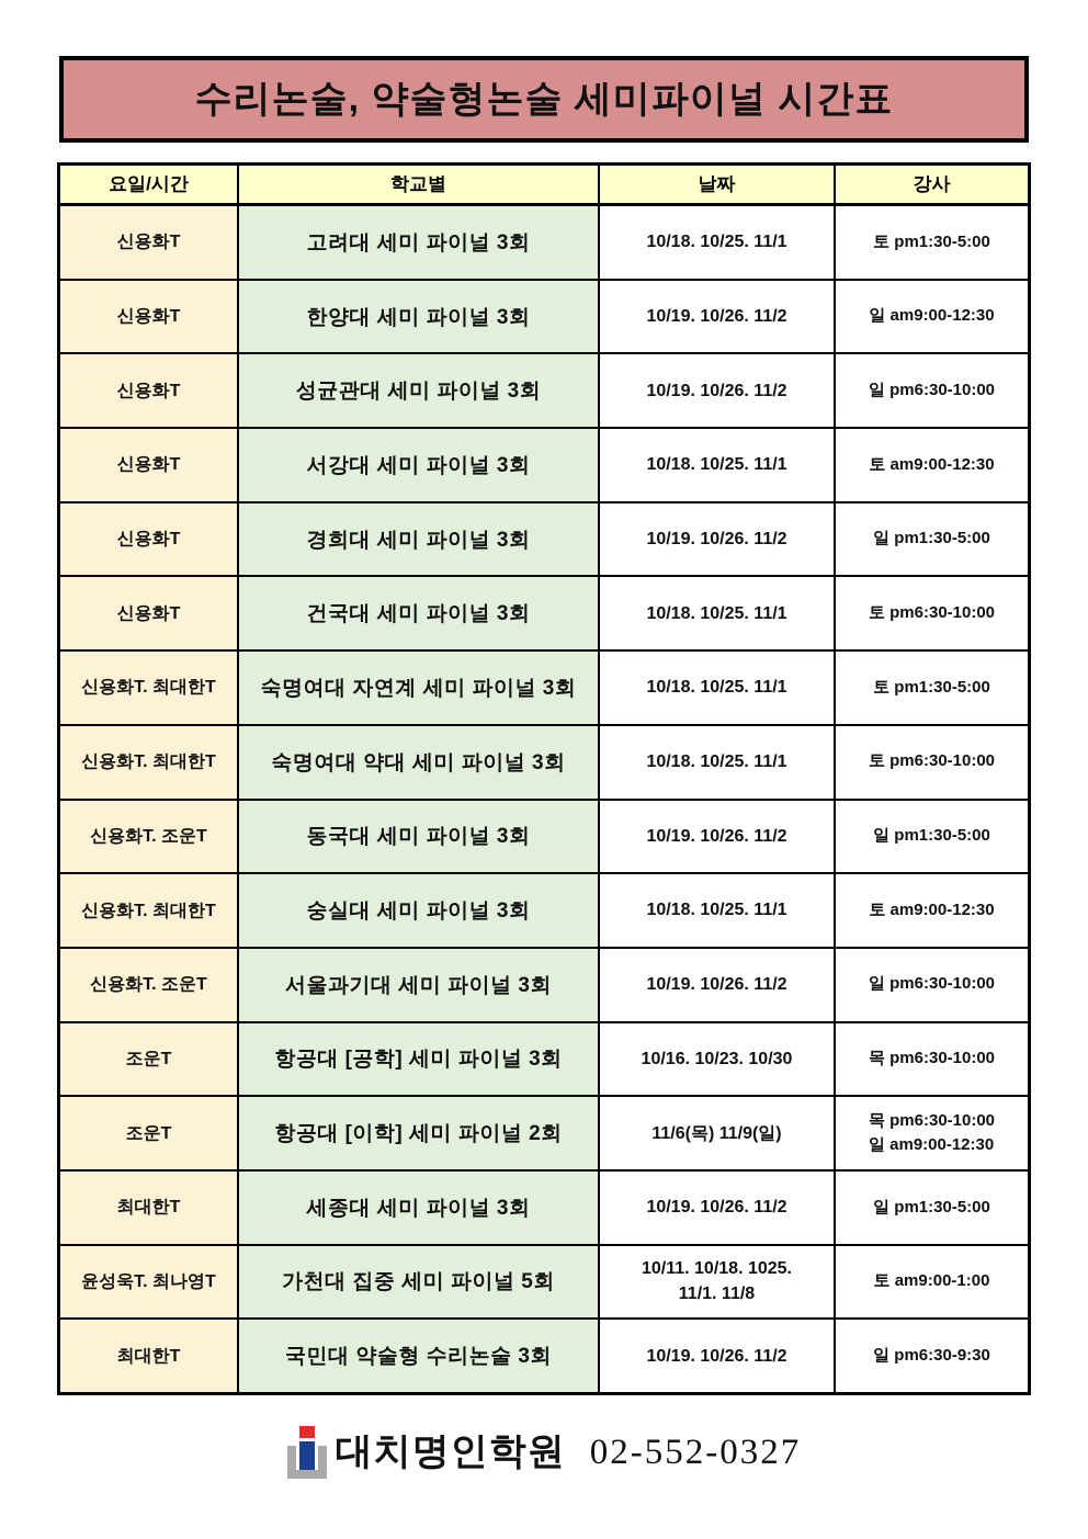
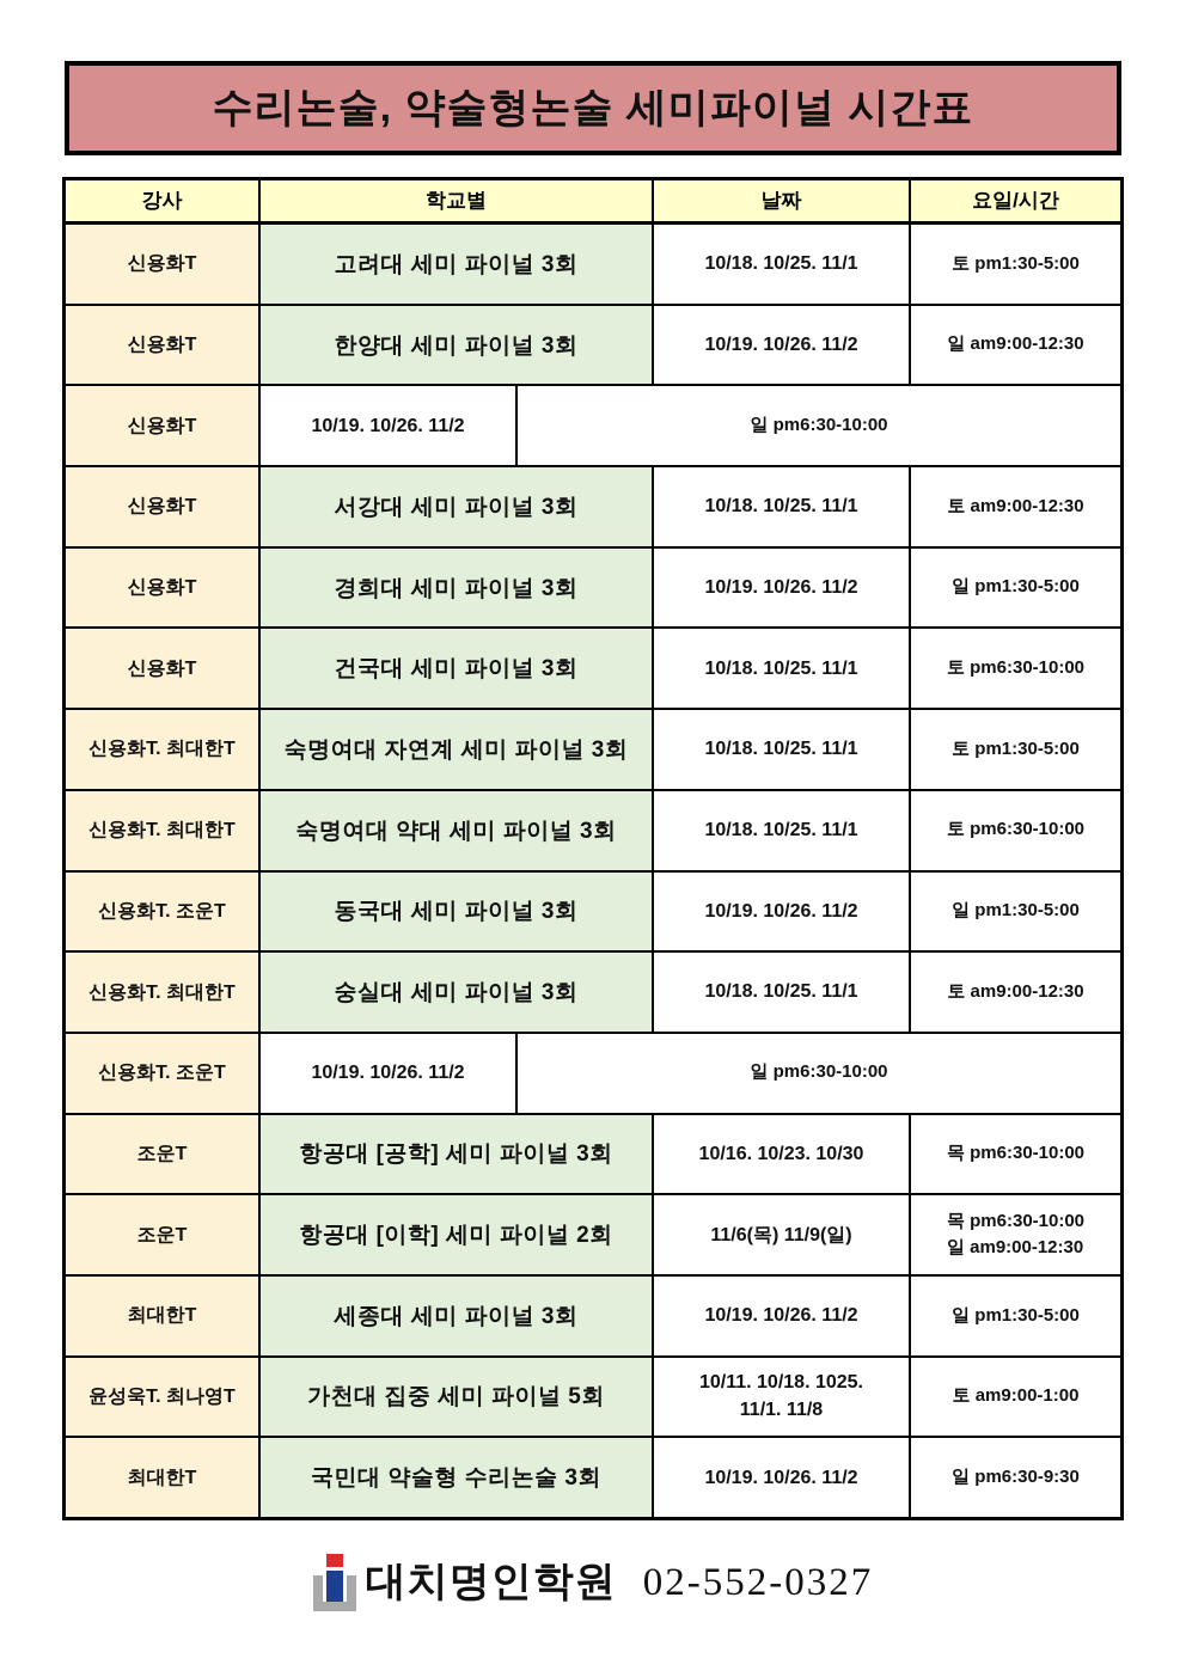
  수리논술, 약술형논술 세미파이널 시간표
- 요일/시간
+ 강사
  학교별
  날짜
- 강사
+ 요일/시간
  신용화T
  고려대 세미 파이널 3회
  10/18. 10/25. 11/1
  토 pm1:30-5:00
  신용화T
  한양대 세미 파이널 3회
  10/19. 10/26. 11/2
  일 am9:00-12:30
  신용화T
- 성균관대 세미 파이널 3회
  10/19. 10/26. 11/2
  일 pm6:30-10:00
  신용화T
  서강대 세미 파이널 3회
  10/18. 10/25. 11/1
  토 am9:00-12:30
  신용화T
  경희대 세미 파이널 3회
  10/19. 10/26. 11/2
  일 pm1:30-5:00
  신용화T
  건국대 세미 파이널 3회
  10/18. 10/25. 11/1
  토 pm6:30-10:00
  신용화T. 최대한T
  숙명여대 자연계 세미 파이널 3회
  10/18. 10/25. 11/1
  토 pm1:30-5:00
  신용화T. 최대한T
  숙명여대 약대 세미 파이널 3회
  10/18. 10/25. 11/1
  토 pm6:30-10:00
  신용화T. 조운T
  동국대 세미 파이널 3회
  10/19. 10/26. 11/2
  일 pm1:30-5:00
  신용화T. 최대한T
  숭실대 세미 파이널 3회
  10/18. 10/25. 11/1
  토 am9:00-12:30
  신용화T. 조운T
- 서울과기대 세미 파이널 3회
  10/19. 10/26. 11/2
  일 pm6:30-10:00
  조운T
  항공대 [공학] 세미 파이널 3회
  10/16. 10/23. 10/30
  목 pm6:30-10:00
  조운T
  항공대 [이학] 세미 파이널 2회
  11/6(목) 11/9(일)
  목 pm6:30-10:00
  일 am9:00-12:30
  최대한T
  세종대 세미 파이널 3회
  10/19. 10/26. 11/2
  일 pm1:30-5:00
  윤성욱T. 최나영T
  가천대 집중 세미 파이널 5회
  10/11. 10/18. 1025.
  11/1. 11/8
  토 am9:00-1:00
  최대한T
  국민대 약술형 수리논술 3회
  10/19. 10/26. 11/2
  일 pm6:30-9:30
  대치명인학원
  02-552-0327
